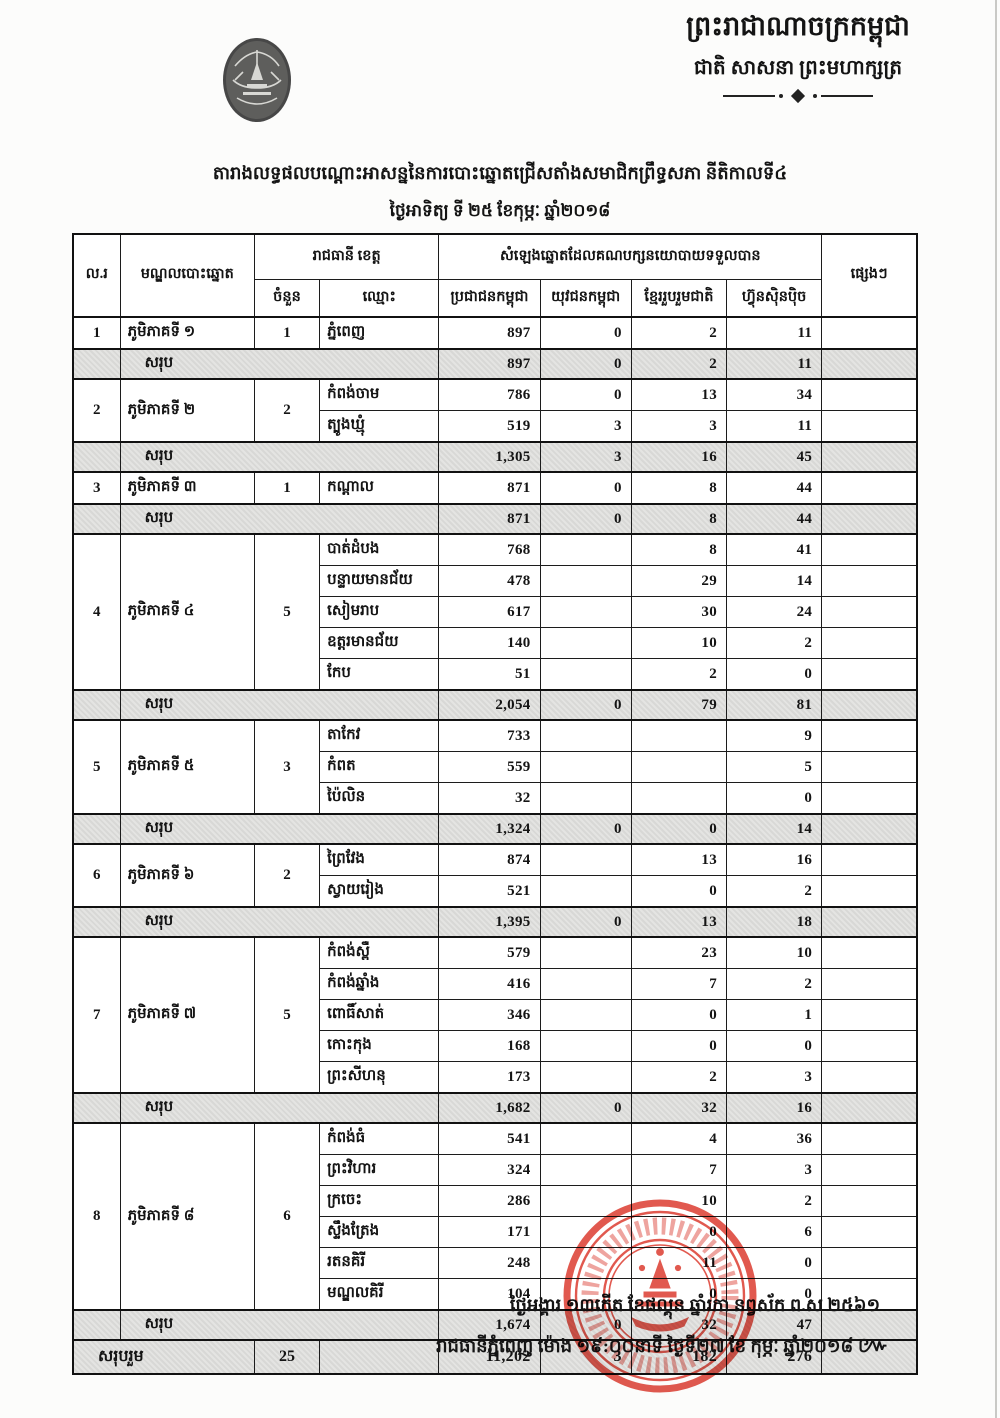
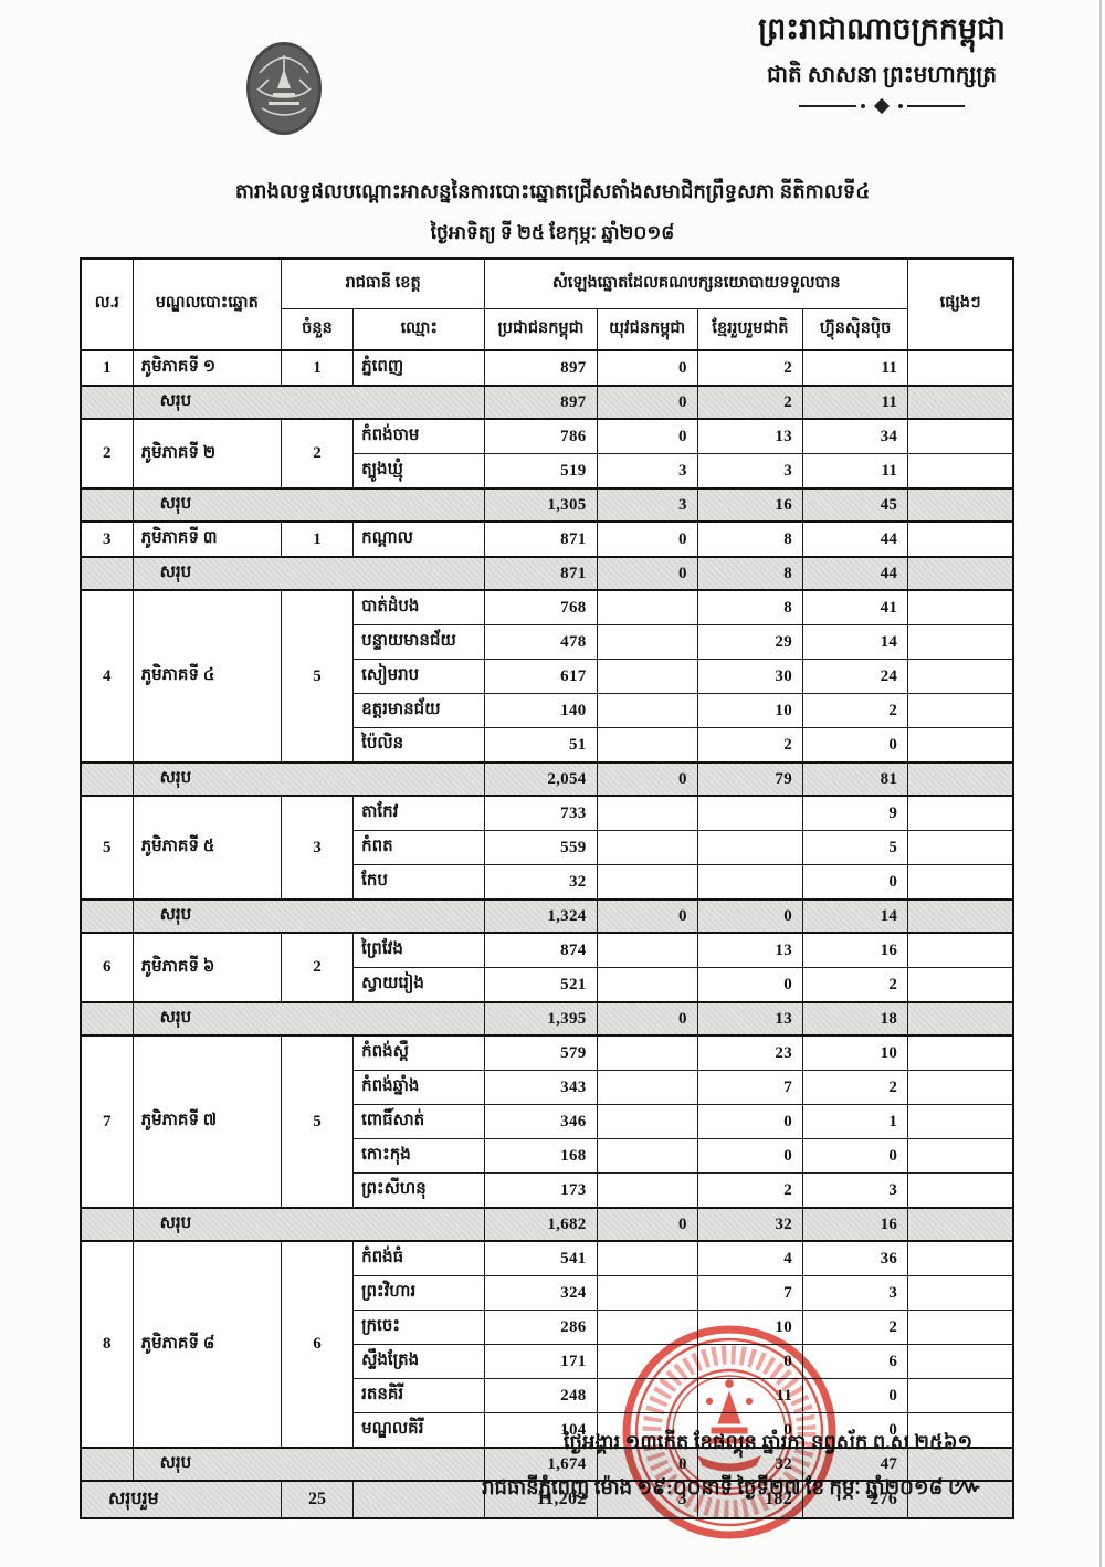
  ព្រះរាជាណាចក្រកម្ពុជា
  ជាតិ សាសនា ព្រះមហាក្សត្រ
  តារាងលទ្ធផលបណ្ដោះអាសន្ននៃការបោះឆ្នោតជ្រើសតាំងសមាជិកព្រឹទ្ធសភា នីតិកាលទី៤
  ថ្ងៃអាទិត្យ ទី ២៥ ខែកុម្ភៈ ឆ្នាំ២០១៨
  ល.រ	មណ្ឌលបោះឆ្នោត	រាជធានី ខេត្ត	សំឡេងឆ្នោតដែលគណបក្សនយោបាយទទួលបាន	ផ្សេងៗ
  ចំនួន	ឈ្មោះ	ប្រជាជនកម្ពុជា	យុវជនកម្ពុជា	ខ្មែររួបរួមជាតិ	ហ៊្វុនស៊ិនប៉ិច
  1	ភូមិភាគទី ១	1	ភ្នំពេញ	897	0	2	11
  	សរុប	897	0	2	11
  2	ភូមិភាគទី ២	2	កំពង់ចាម	786	0	13	34
  ត្បូងឃ្មុំ	519	3	3	11
  	សរុប	1,305	3	16	45
  3	ភូមិភាគទី ៣	1	កណ្ដាល	871	0	8	44
  	សរុប	871	0	8	44
  4	ភូមិភាគទី ៤	5	បាត់ដំបង	768		8	41
  បន្ទាយមានជ័យ	478		29	14
  សៀមរាប	617		30	24
  ឧត្ដរមានជ័យ	140		10	2
- កែប	51		2	0
+ ប៉ៃលិន	51		2	0
  	សរុប	2,054	0	79	81
  5	ភូមិភាគទី ៥	3	តាកែវ	733			9
  កំពត	559			5
- ប៉ៃលិន	32			0
+ កែប	32			0
  	សរុប	1,324	0	0	14
  6	ភូមិភាគទី ៦	2	ព្រៃវែង	874		13	16
  ស្វាយរៀង	521		0	2
  	សរុប	1,395	0	13	18
  7	ភូមិភាគទី ៧	5	កំពង់ស្ពឺ	579		23	10
- កំពង់ឆ្នាំង	416		7	2
+ កំពង់ឆ្នាំង	343		7	2
  ពោធិ៍សាត់	346		0	1
  កោះកុង	168		0	0
  ព្រះសីហនុ	173		2	3
  	សរុប	1,682	0	32	16
  8	ភូមិភាគទី ៨	6	កំពង់ធំ	541		4	36
  ព្រះវិហារ	324		7	3
  ក្រចេះ	286		10	2
  ស្ទឹងត្រែង	171		0	6
  រតនគិរី	248		11	0
  មណ្ឌលគិរី	104		0	0
  	សរុប	1,674	0	32	47
  សរុបរួម	25		11,202	3	182	276
  ថ្ងៃអង្គារ ១៣កើត ខែផល្គុន ឆ្នាំរកា នព្វស័ក ព.ស ២៥៦១
  រាជធានីភ្នំពេញ ម៉ោង ១៩:០០នាទី ថ្ងៃទី២៧ ខែ កុម្ភៈ ឆ្នាំ២០១៨ ៚
